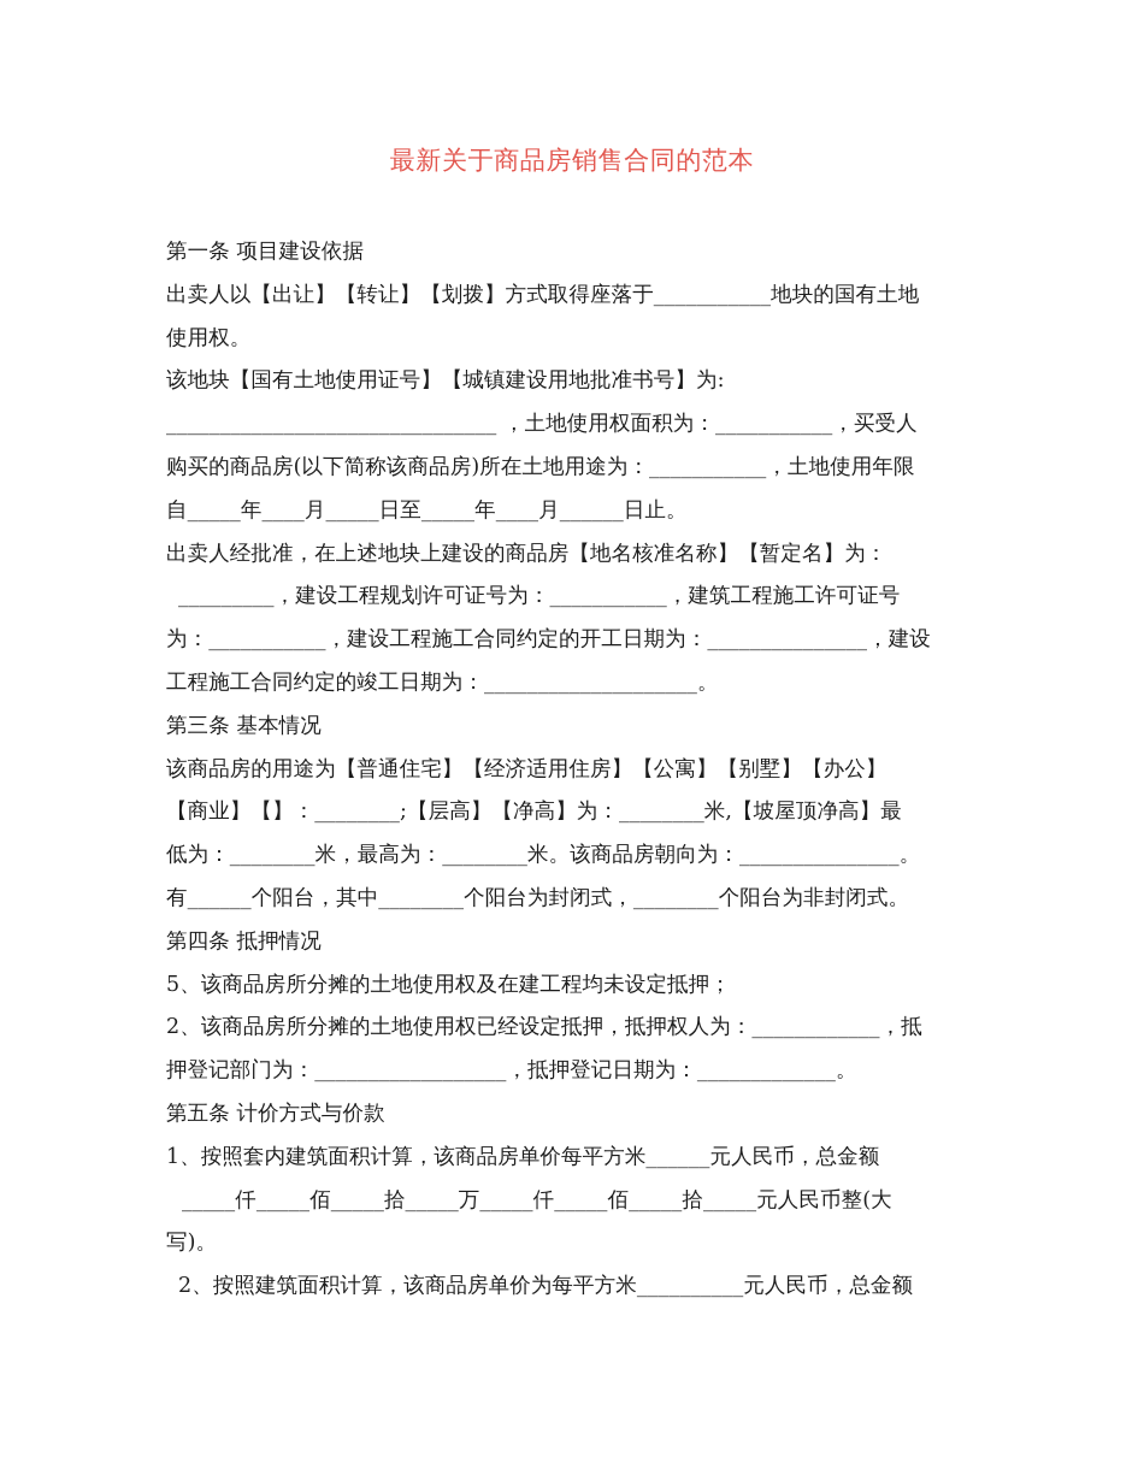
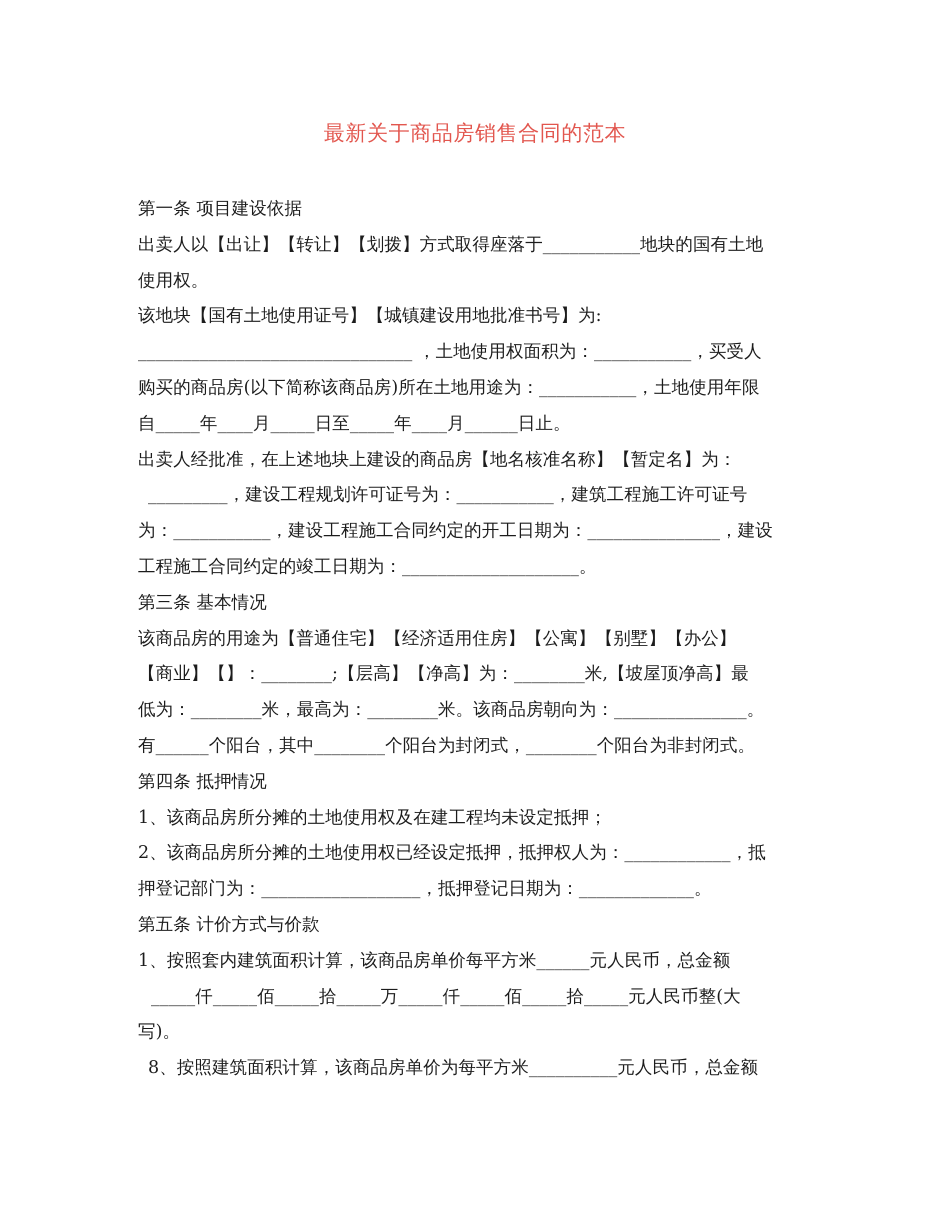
  最新关于商品房销售合同的范本
  第一条 项目建设依据
  出卖人以【出让】【转让】【划拨】方式取得座落于___________地块的国有土地
  使用权。
  该地块【国有土地使用证号】【城镇建设用地批准书号】为:
  _______________________________ ，土地使用权面积为：___________，买受人
  购买的商品房(以下简称该商品房)所在土地用途为：___________，土地使用年限
  自_____年____月_____日至_____年____月______日止。
  出卖人经批准，在上述地块上建设的商品房【地名核准名称】【暂定名】为：
  _________，建设工程规划许可证号为：___________，建筑工程施工许可证号
  为：___________，建设工程施工合同约定的开工日期为：_______________，建设
  工程施工合同约定的竣工日期为：____________________。
  第三条 基本情况
  该商品房的用途为【普通住宅】【经济适用住房】【公寓】【别墅】【办公】
  【商业】【】：________;【层高】【净高】为：________米,【坡屋顶净高】最
  低为：________米，最高为：________米。该商品房朝向为：_______________。
  有______个阳台，其中________个阳台为封闭式，________个阳台为非封闭式。
  第四条 抵押情况
- 5、该商品房所分摊的土地使用权及在建工程均未设定抵押；
+ 1、该商品房所分摊的土地使用权及在建工程均未设定抵押；
  2、该商品房所分摊的土地使用权已经设定抵押，抵押权人为：____________，抵
  押登记部门为：__________________，抵押登记日期为：_____________。
  第五条 计价方式与价款
  1、按照套内建筑面积计算，该商品房单价每平方米______元人民币，总金额
  _____仟_____佰_____拾_____万_____仟_____佰_____拾_____元人民币整(大
  写)。
- 2、按照建筑面积计算，该商品房单价为每平方米__________元人民币，总金额
+ 8、按照建筑面积计算，该商品房单价为每平方米__________元人民币，总金额
